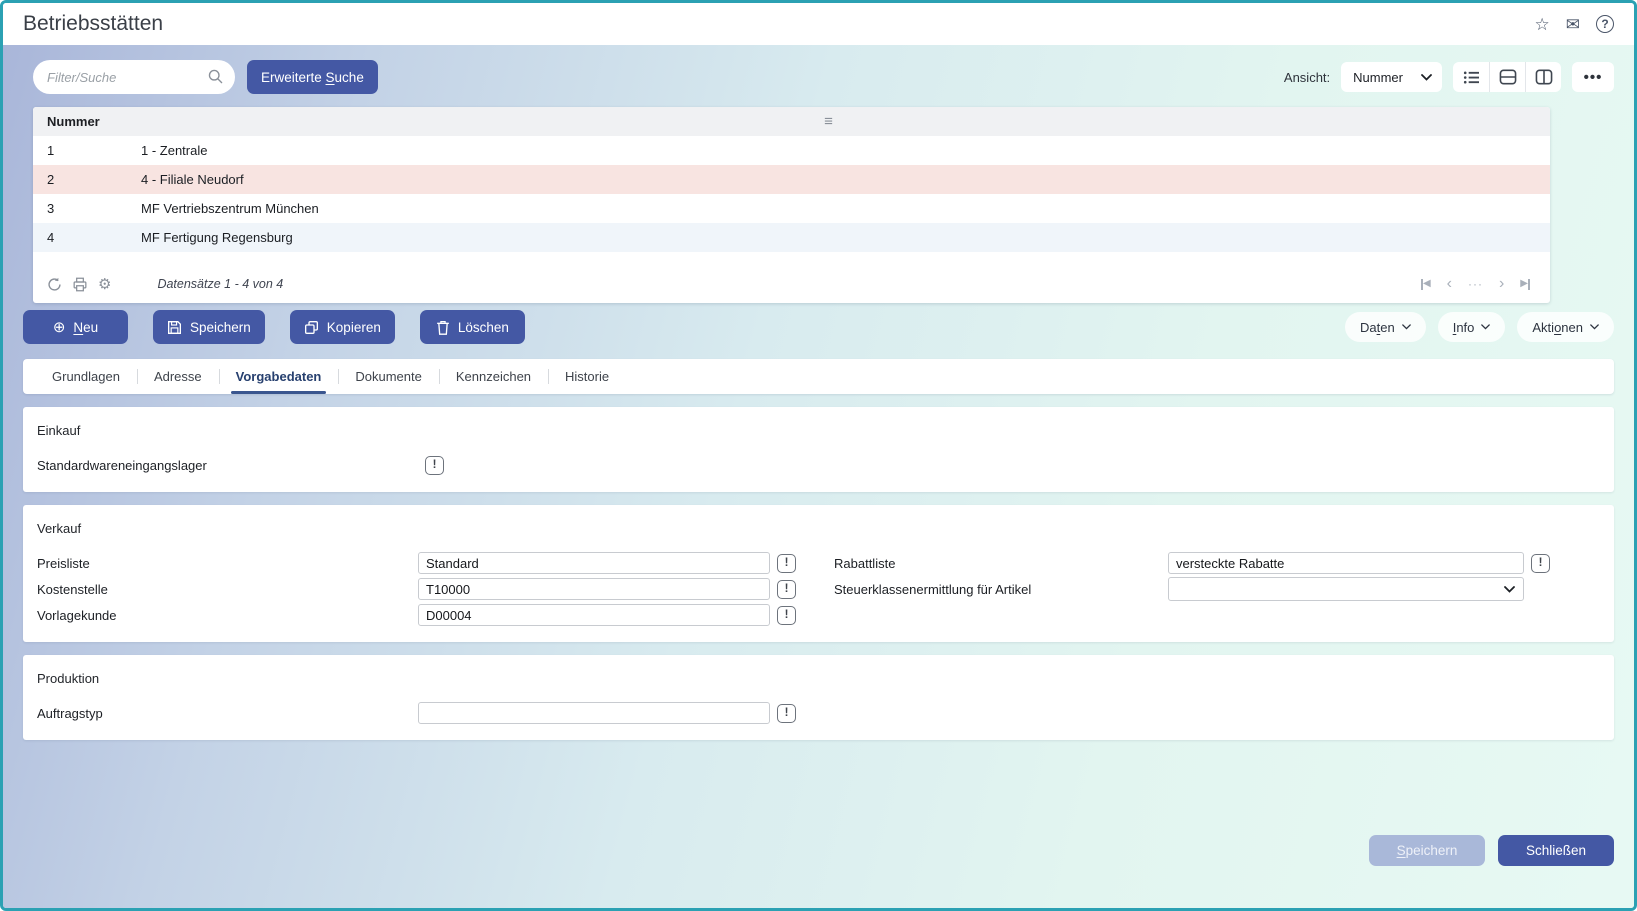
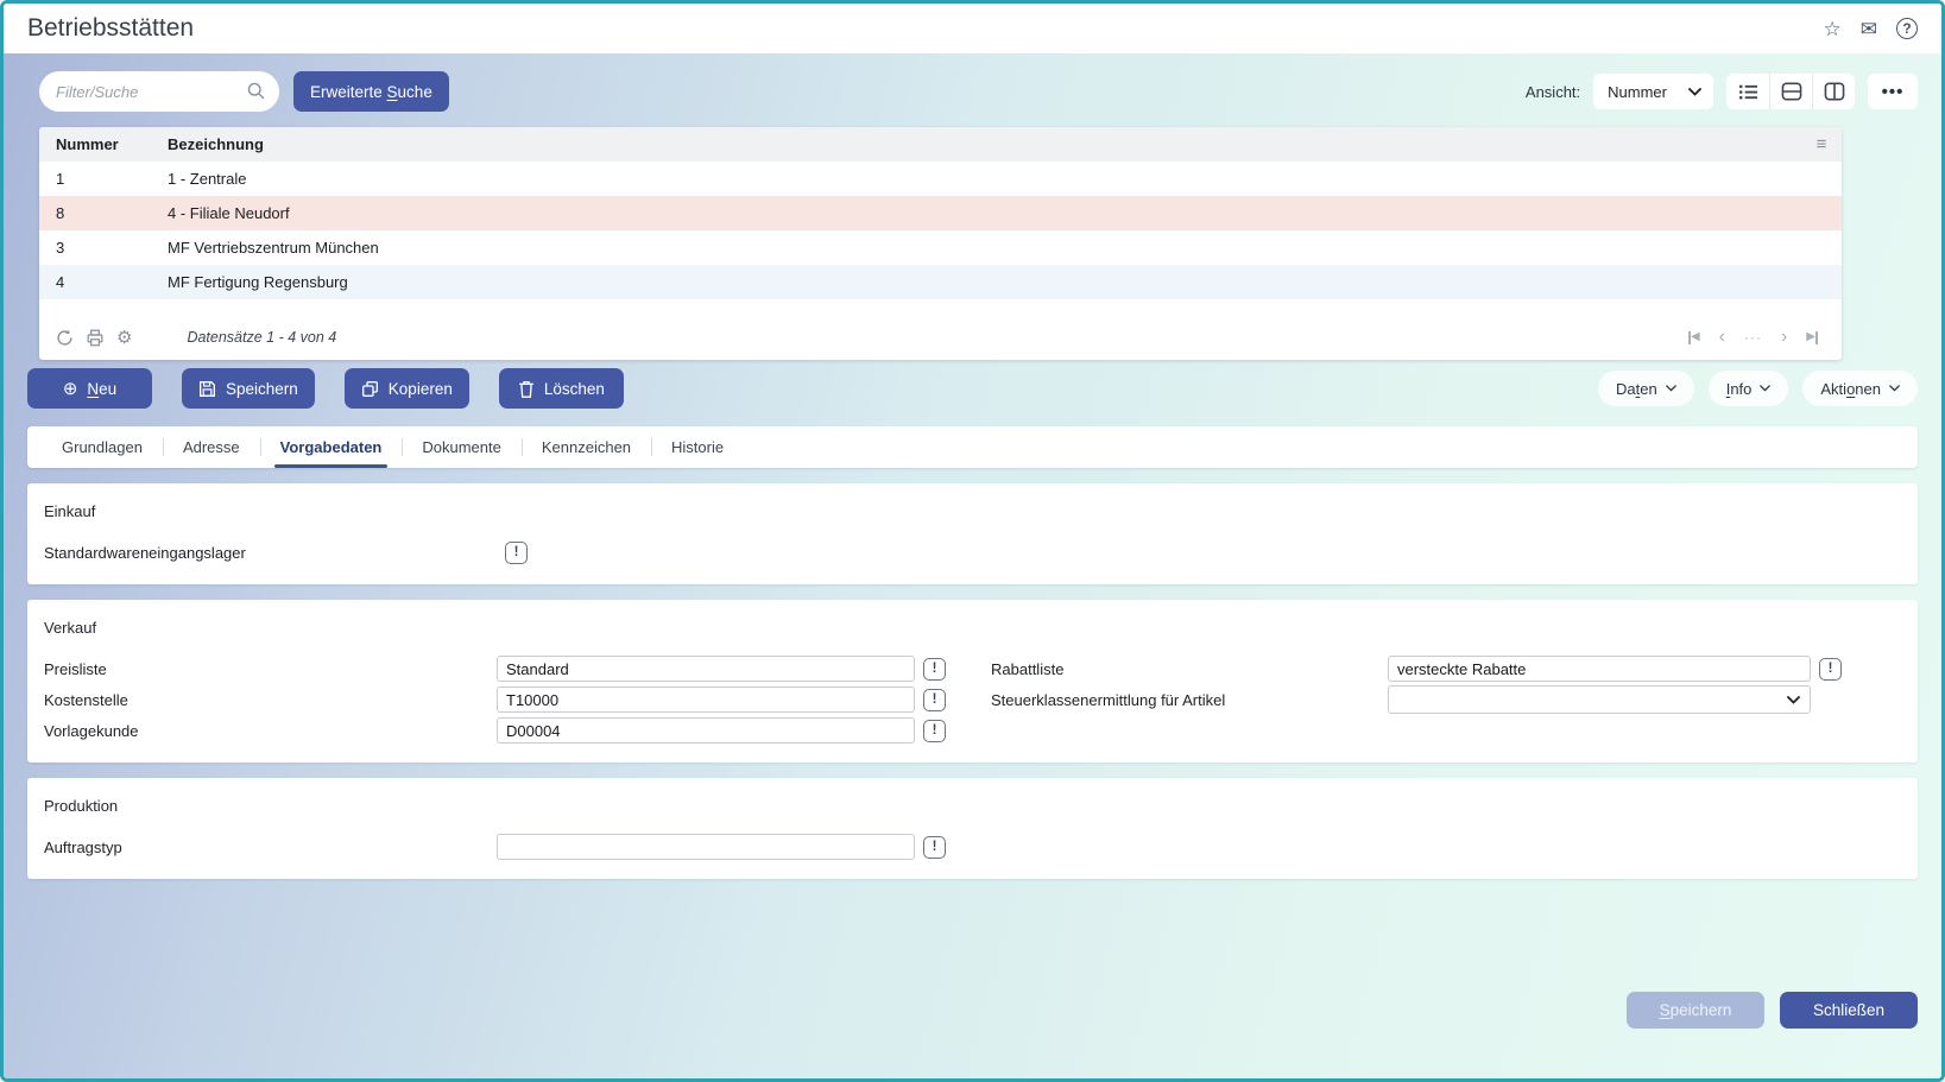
  Betriebsstätten
  ☆
  ✉
  ?
  Filter/Suche
  Erweiterte Suche
  Ansicht:
  Nummer
  •••
  Nummer
+ Bezeichnung
  ≡
  1
  1 - Zentrale
- 2
+ 8
  4 - Filiale Neudorf
  3
  MF Vertriebszentrum München
  4
  MF Fertigung Regensburg
  ⚙
  Datensätze 1 - 4 von 4
  ◀
  ‹
  ···
  ›
  ▶
  ⊕
  Neu
  Speichern
  Kopieren
  Löschen
  Daten
  Info
  Aktionen
  Grundlagen
  Adresse
  Vorgabedaten
  Dokumente
  Kennzeichen
  Historie
  Einkauf
  Standardwareneingangslager
  !
  Verkauf
  Preisliste
  Standard
  !
  Rabattliste
  versteckte Rabatte
  !
  Kostenstelle
  T10000
  !
  Steuerklassenermittlung für Artikel
  Vorlagekunde
  D00004
  !
  Produktion
  Auftragstyp
  !
  Speichern
  Schließen
